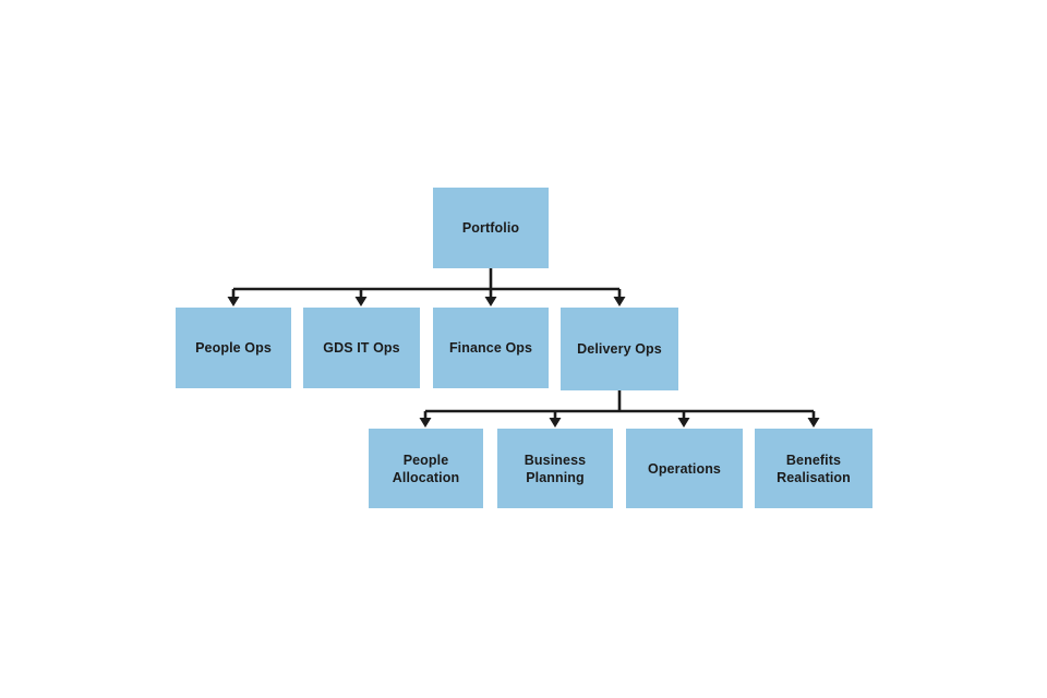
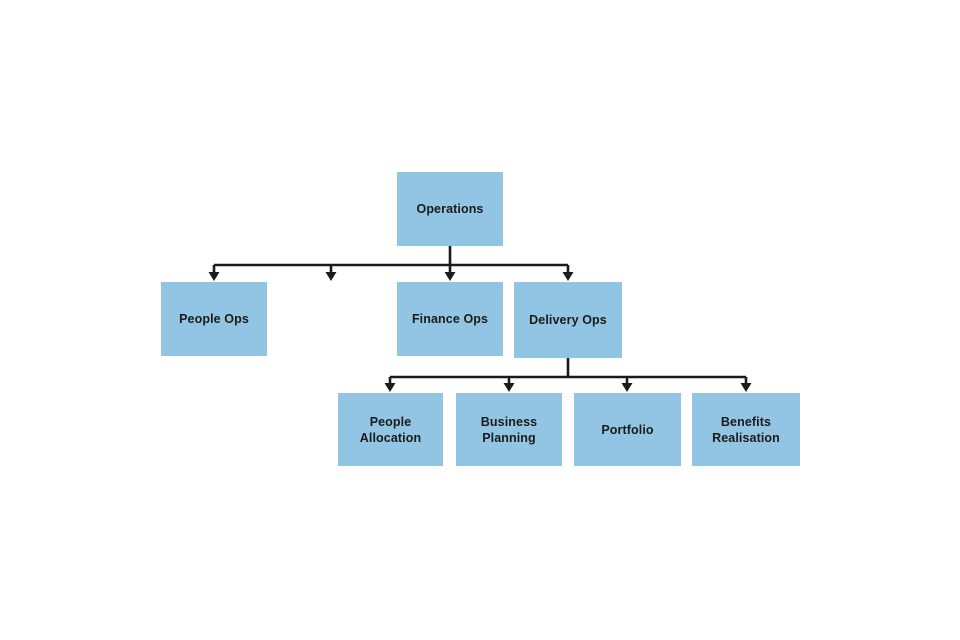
- Portfolio
+ Operations
  People Ops
- GDS IT Ops
  Finance Ops
  Delivery Ops
  People
  Allocation
  Business
  Planning
- Operations
+ Portfolio
  Benefits
  Realisation
